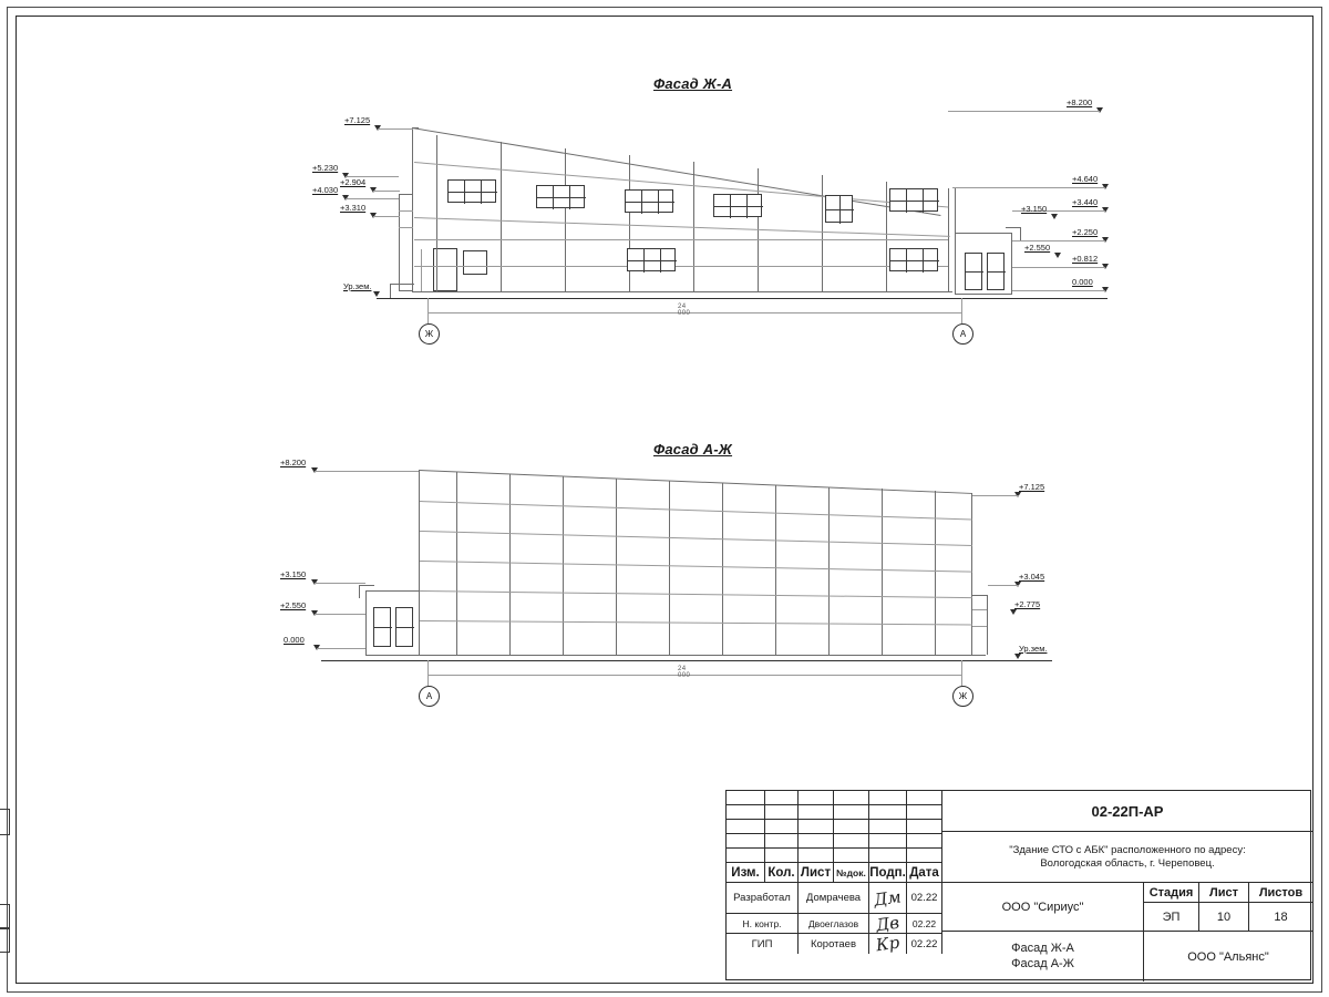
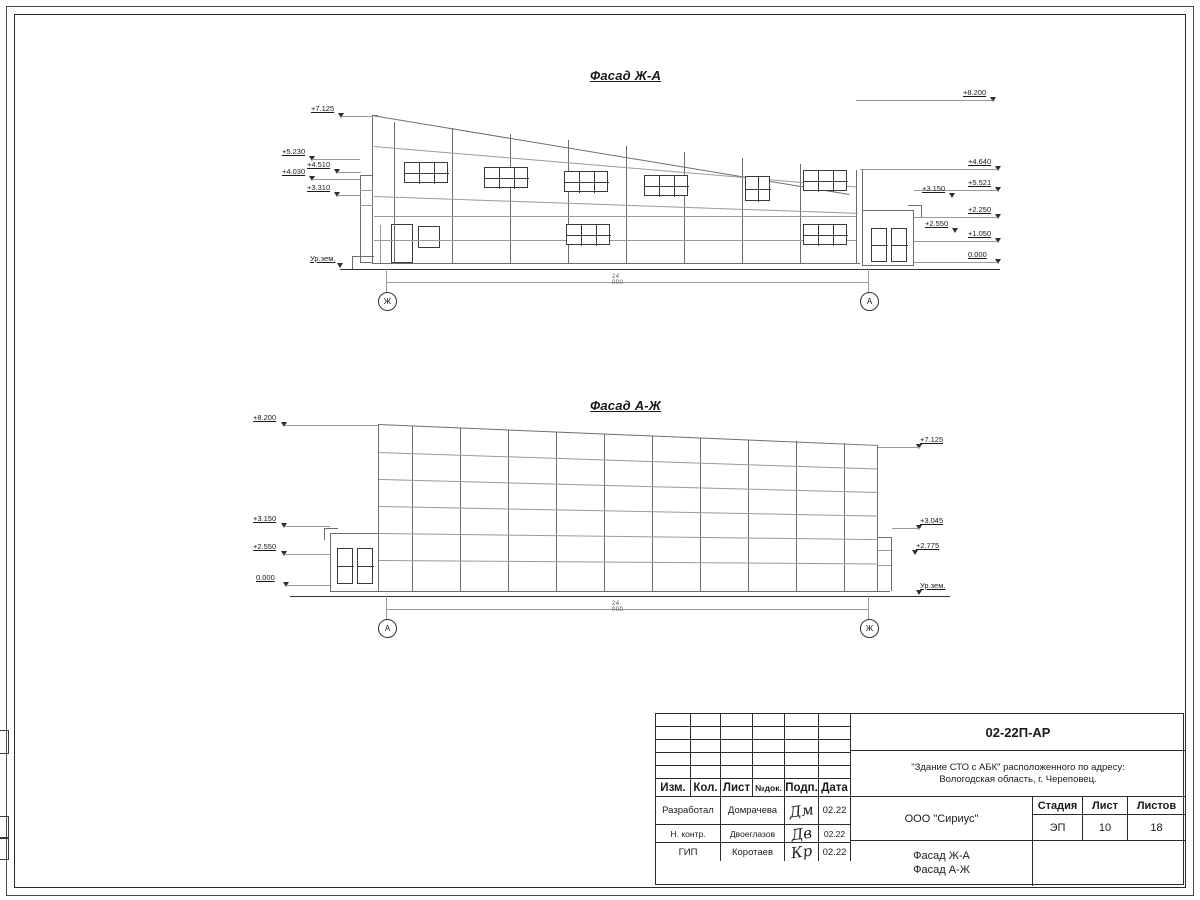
  Фасад Ж-А
  Ж
  А
  +7.125
  +5.230
- +2.904
+ +4.510
  +4.030
  +3.310
  Ур.зем.
  +8.200
  +4.640
- +3.440
+ +5.521
  +3.150
  +2.250
  +2.550
- +0.812
+ +1.050
  0.000
  Фасад А-Ж
  А
  Ж
  +8.200
  +3.150
  +2.550
  0.000
  +7.125
  +3.045
  +2.775
  Ур.зем.
  Изм.
  Кол.
  Лист
  №док.
  Подп.
  Дата
  Разработал
  Домрачева
  02.22
  Н. контр.
  Двоеглазов
  02.22
  ГИП
  Коротаев
  02.22
  02-22П-АР
  "Здание СТО с АБК" расположенного по адресу:
  Вологодская область, г. Череповец.
  ООО "Сириус"
  Стадия
  Лист
  Листов
  ЭП
  10
  18
  Фасад Ж-А
  Фасад А-Ж
- ООО "Альянс"
